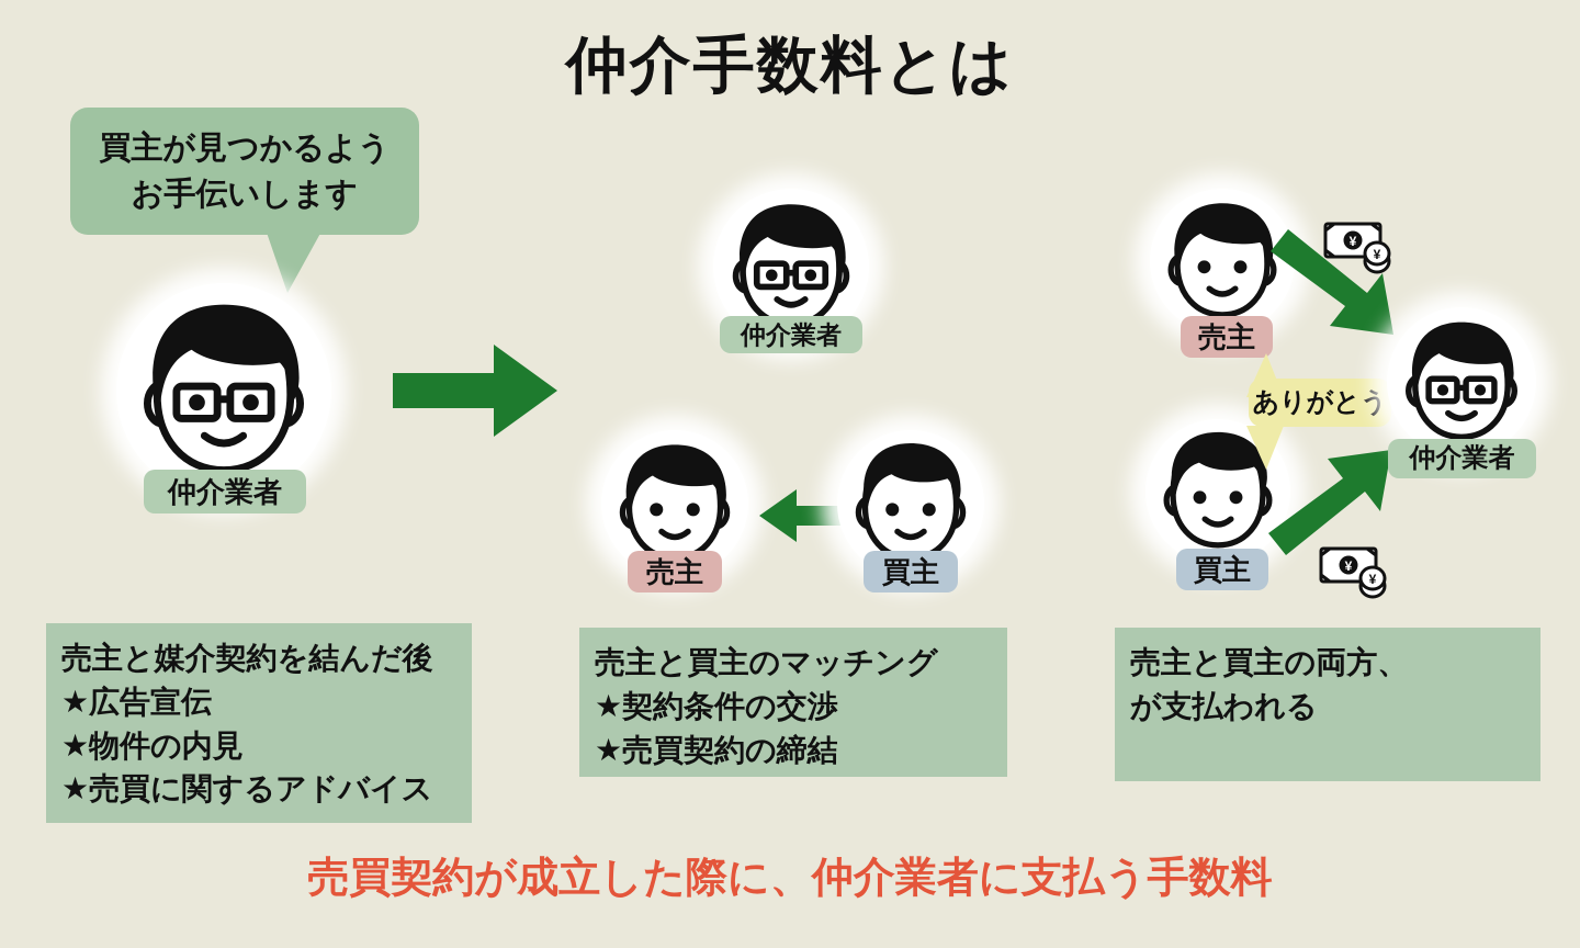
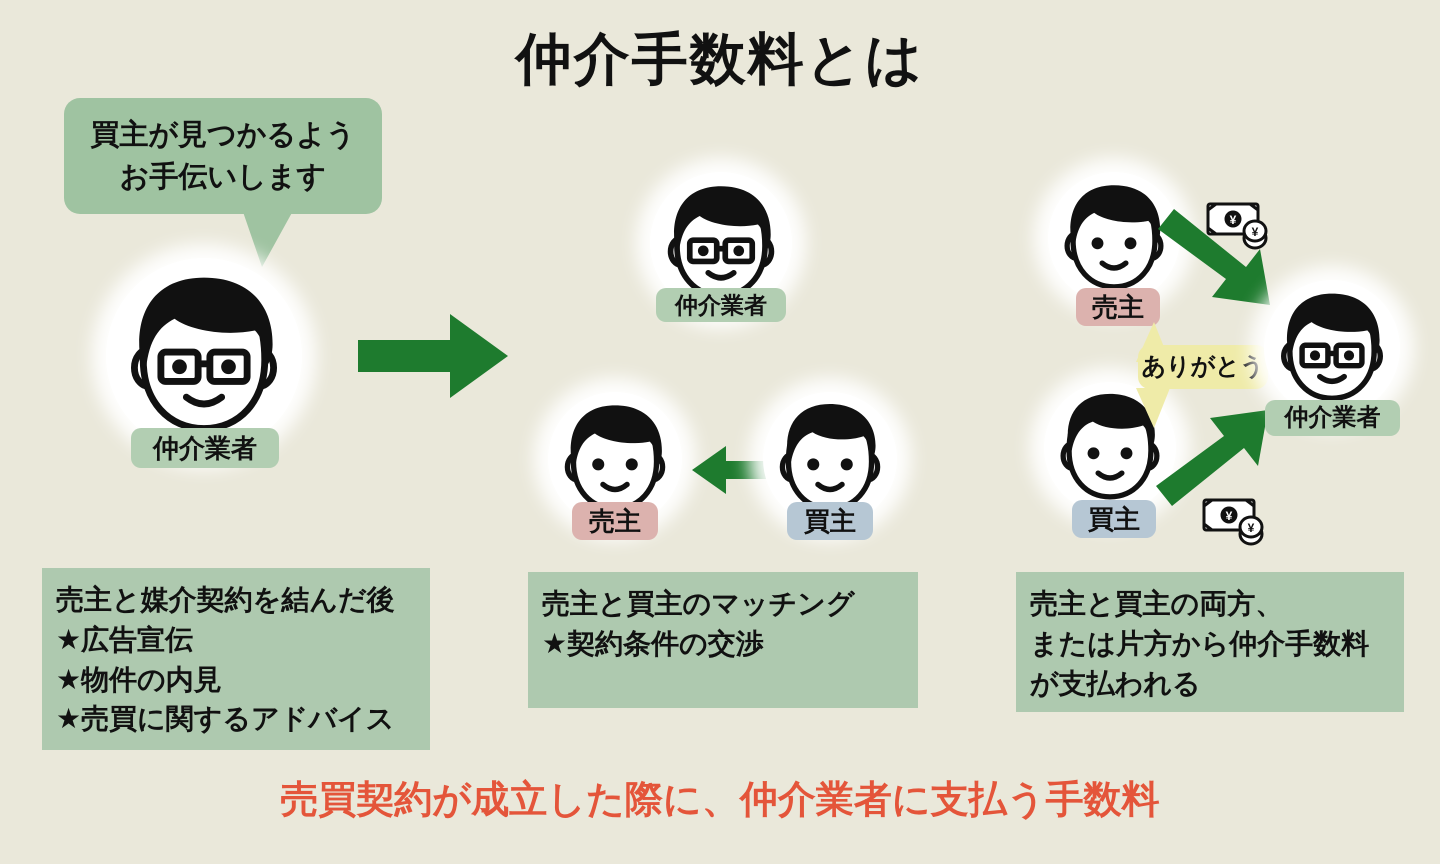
  仲介手数料とは
  買主が見つかるよう
  お手伝いします
  仲介業者
  売主と媒介契約を結んだ後
  ★広告宣伝
  ★物件の内見
  ★売買に関するアドバイス
  仲介業者
  売主
  買主
  売主と買主のマッチング
  ★契約条件の交渉
- ★売買契約の締結
  売主
  買主
  ¥
  ¥
  ¥
  ¥
  ありがとう
  仲介業者
  売主と買主の両方、
+ または片方から仲介手数料
  が支払われる
  売買契約が成立した際に、仲介業者に支払う手数料
